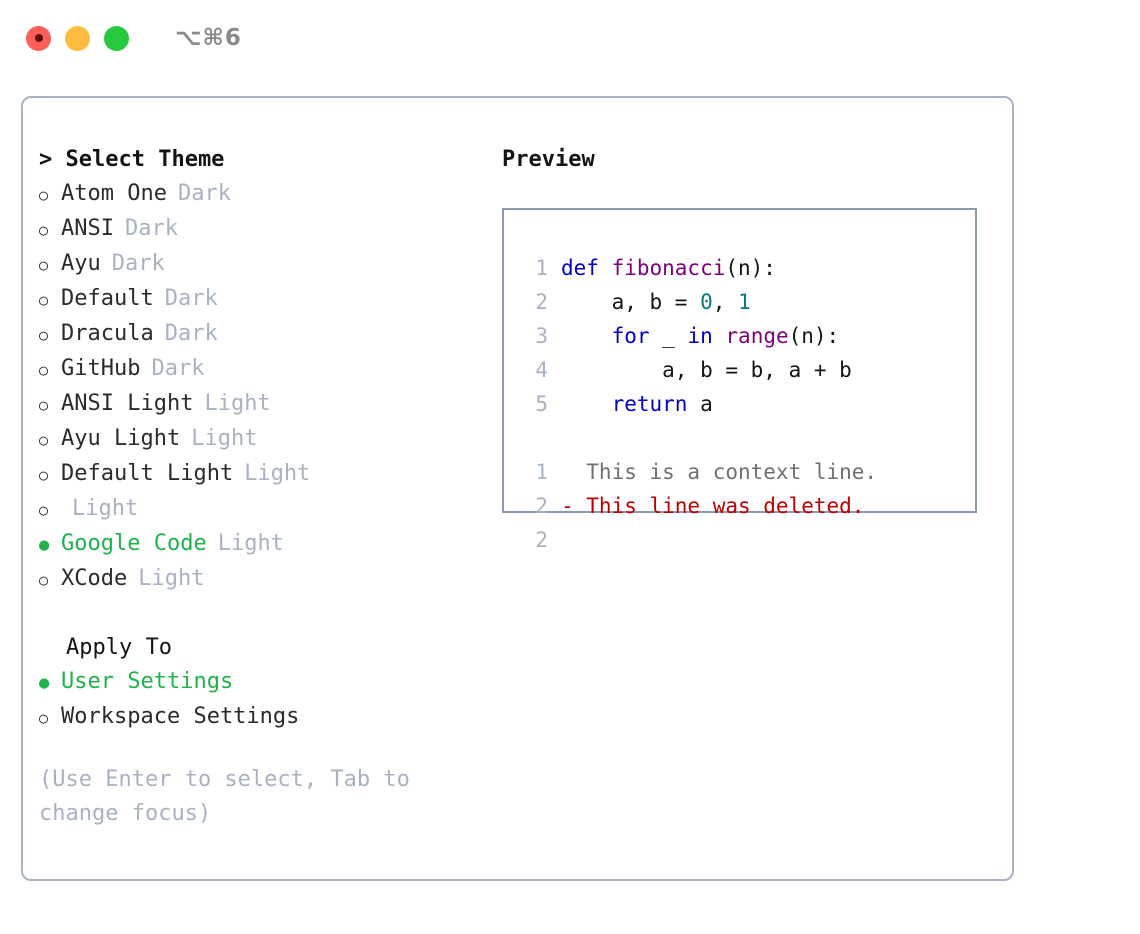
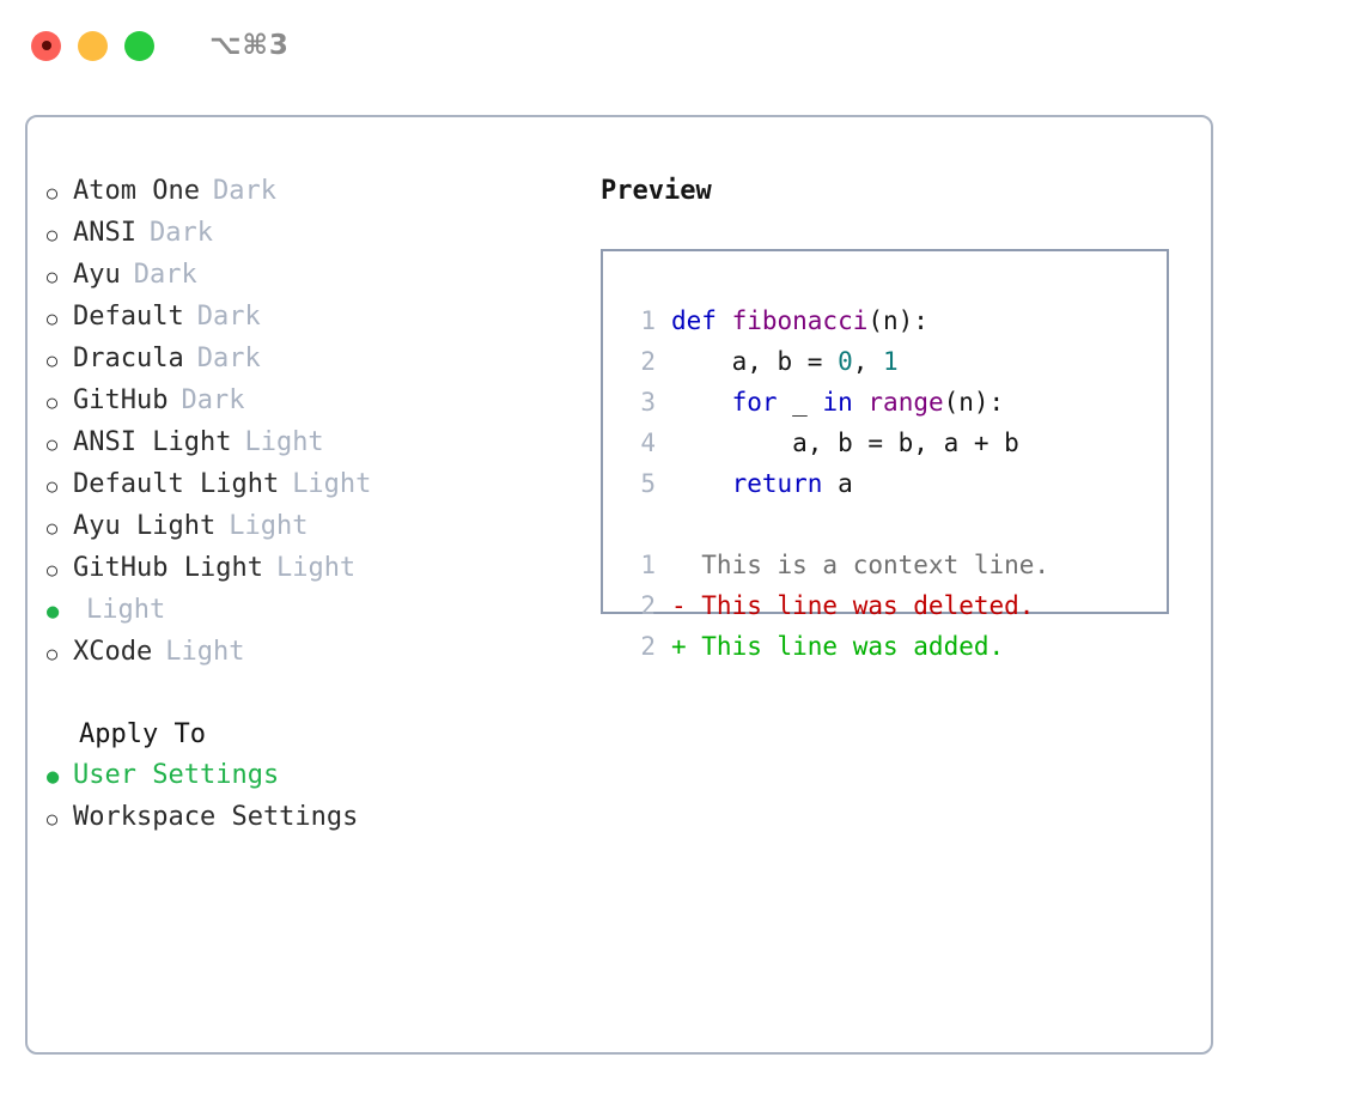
- ⌥⌘6
+ ⌥⌘3
- > Select Theme
  ○
  Atom One
  Dark
  ○
  ANSI
  Dark
  ○
  Ayu
  Dark
  ○
  Default
  Dark
  ○
  Dracula
  Dark
  ○
  GitHub
  Dark
  ○
  ANSI Light
  Light
  ○
- Ayu Light
+ Default Light
  Light
  ○
- Default Light
+ Ayu Light
  Light
  ○
+ GitHub Light
  Light
  ●
- Google Code
  Light
  ○
  XCode
  Light
  Apply To
  ●
  User Settings
  ○
  Workspace Settings
- (Use Enter to select, Tab to change focus)
  Preview
  1
  def
  fibonacci
  (n):
  2
  a, b =
  0
  ,
  1
  3
  for
  _
  in
  range
  (n):
  4
  a, b = b, a + b
  5
  return
  a
  1
  This is a context line.
  2
  - This line was deleted.
  2
+ + This line was added.
